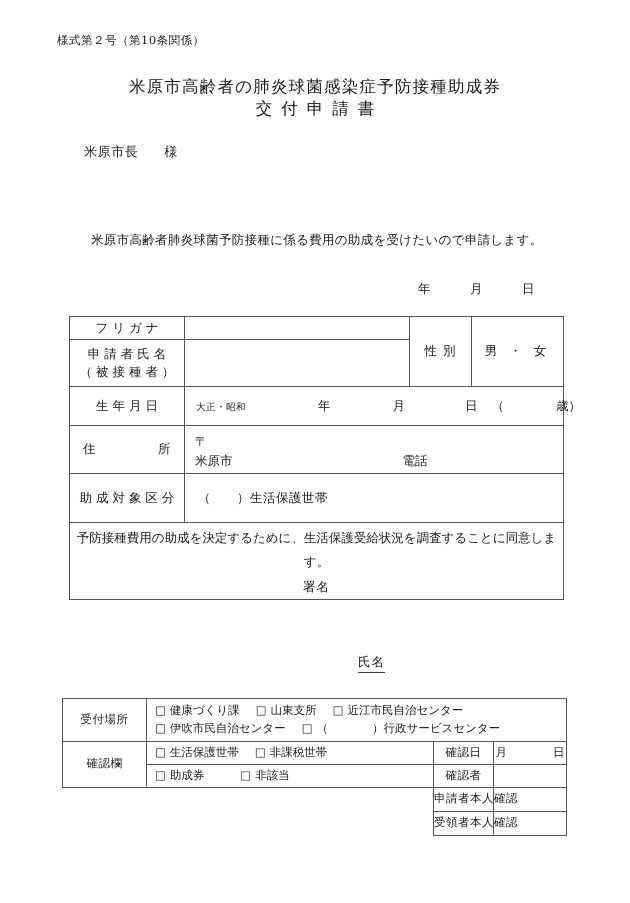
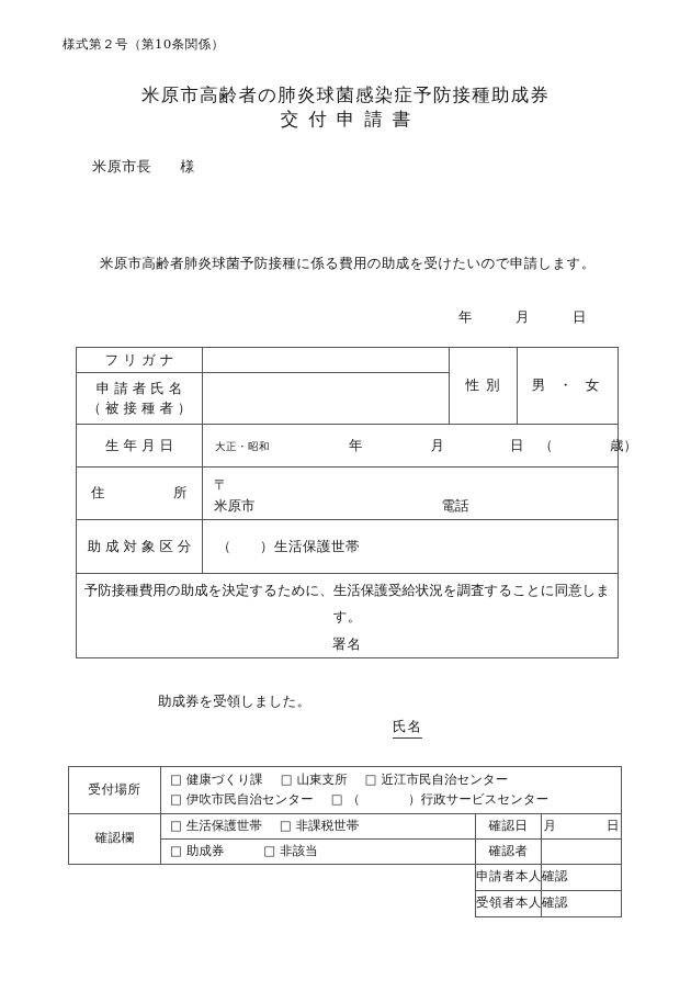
  様式第２号（第10条関係）
  米原市高齢者の肺炎球菌感染症予防接種助成券
  交付申請書
  米原市長 様
  米原市高齢者肺炎球菌予防接種に係る費用の助成を受けたいので申請します。
  年 月 日
  フ リ ガ ナ		性 別	男 ・ 女
  申 請 者 氏 名 （ 被 接 種 者 ）
  生 年 月 日	大正・昭和 年 月 日 （ 歳）
  住 所	〒 米原市 電話
  助 成 対 象 区 分	（ ）生活保護世帯
  予防接種費用の助成を決定するために、生活保護受給状況を調査することに同意します。 署名
+ 助成券を受領しました。
  氏名
  受付場所	□ 健康づくり課 □ 山東支所 □ 近江市民自治センター □ 伊吹市民自治センター □ （ ）行政サービスセンター
  確認欄	□ 生活保護世帯 □ 非課税世帯	確認日	月 日
  □ 助成券 □ 非該当	確認者
  		申請者本人確認
  		受領者本人確認
